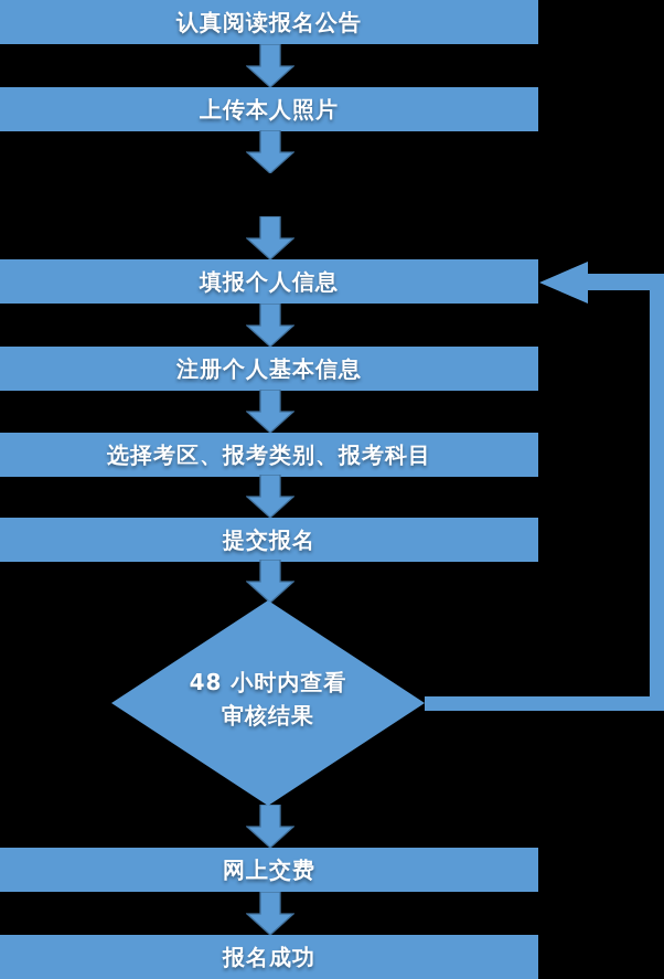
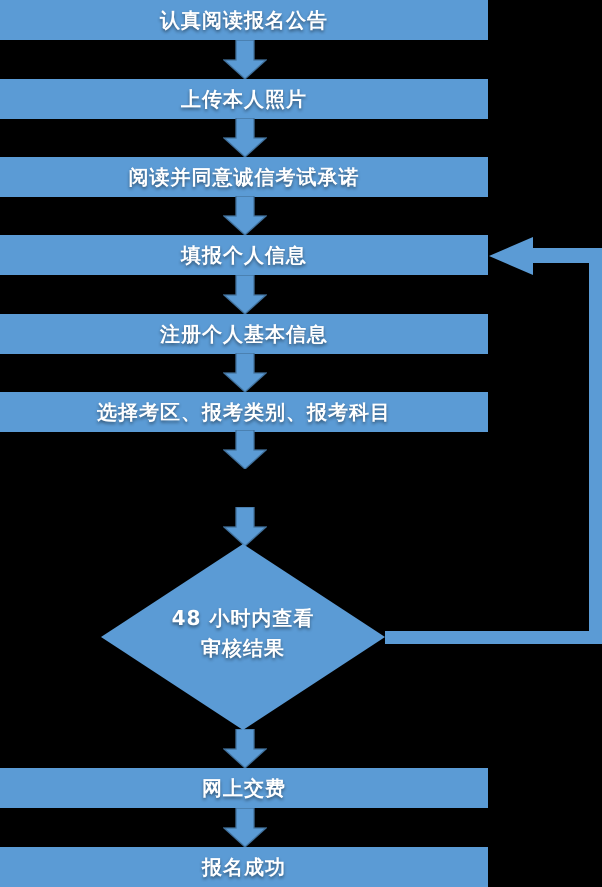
  认真阅读报名公告
  上传本人照片
+ 阅读并同意诚信考试承诺
  填报个人信息
  注册个人基本信息
  选择考区、报考类别、报考科目
- 提交报名
  网上交费
  报名成功
  48 小时内查看
  审核结果
